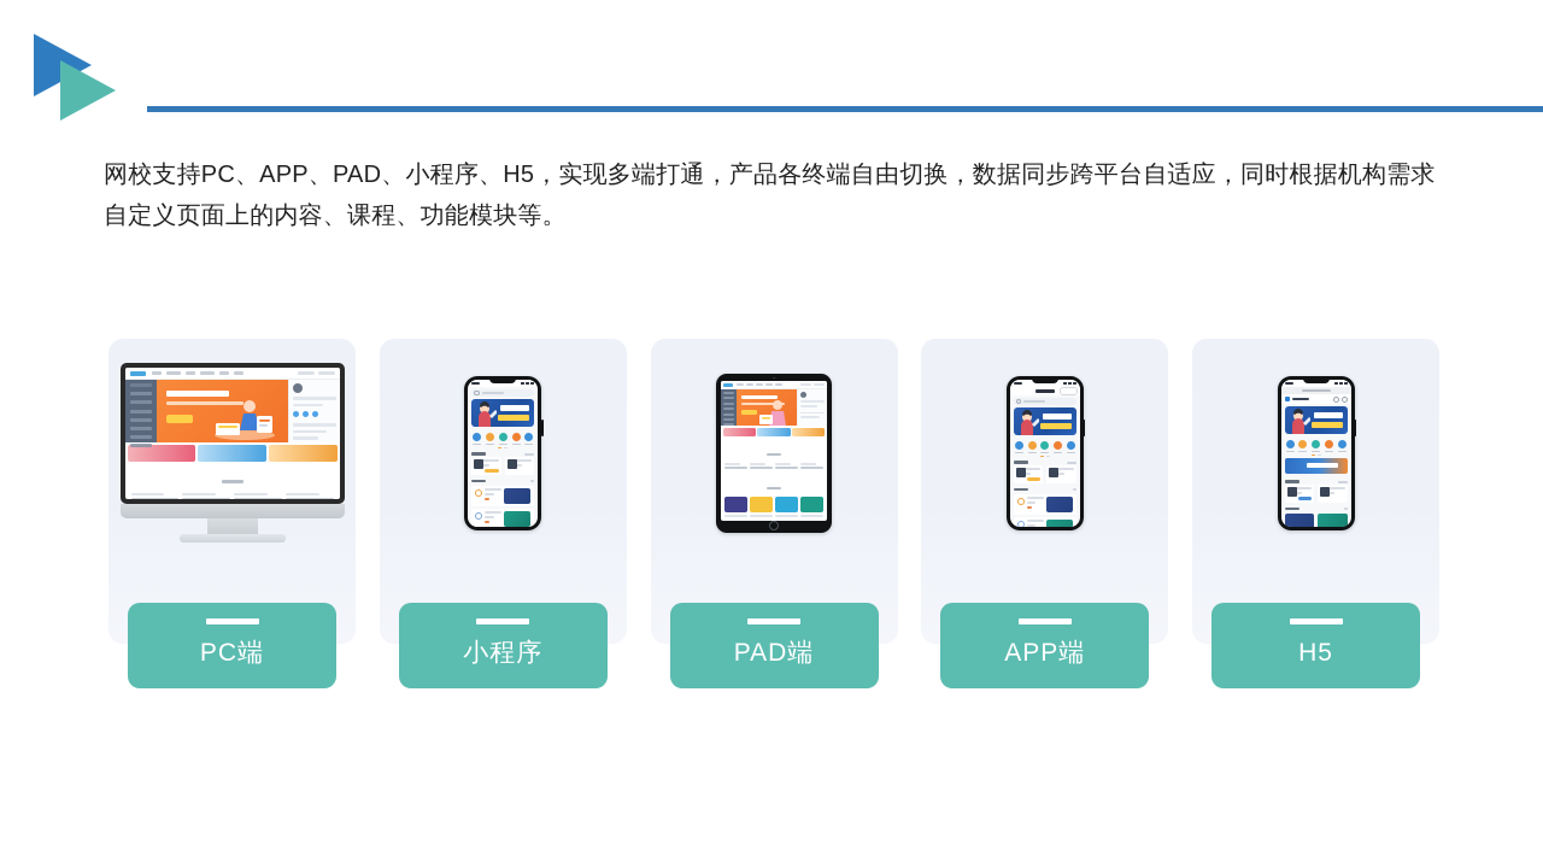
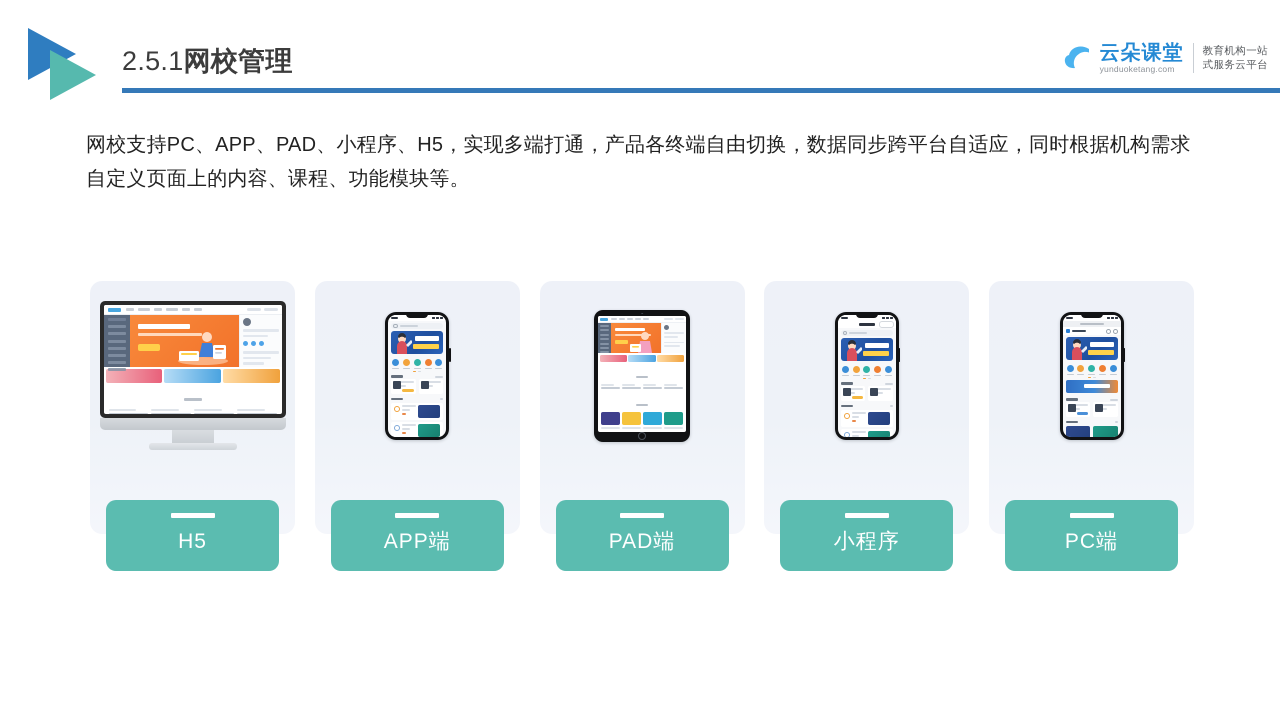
+ 2.5.1网校管理
+ 云朵课堂
+ yunduoketang.com
+ 教育机构一站
+ 式服务云平台
  网校支持PC、APP、PAD、小程序、H5，实现多端打通，产品各终端自由切换，数据同步跨平台自适应，同时根据机构需求自定义页面上的内容、课程、功能模块等。
- PC端
+ H5
- 小程序
+ APP端
  PAD端
- APP端
+ 小程序
- H5
+ PC端
